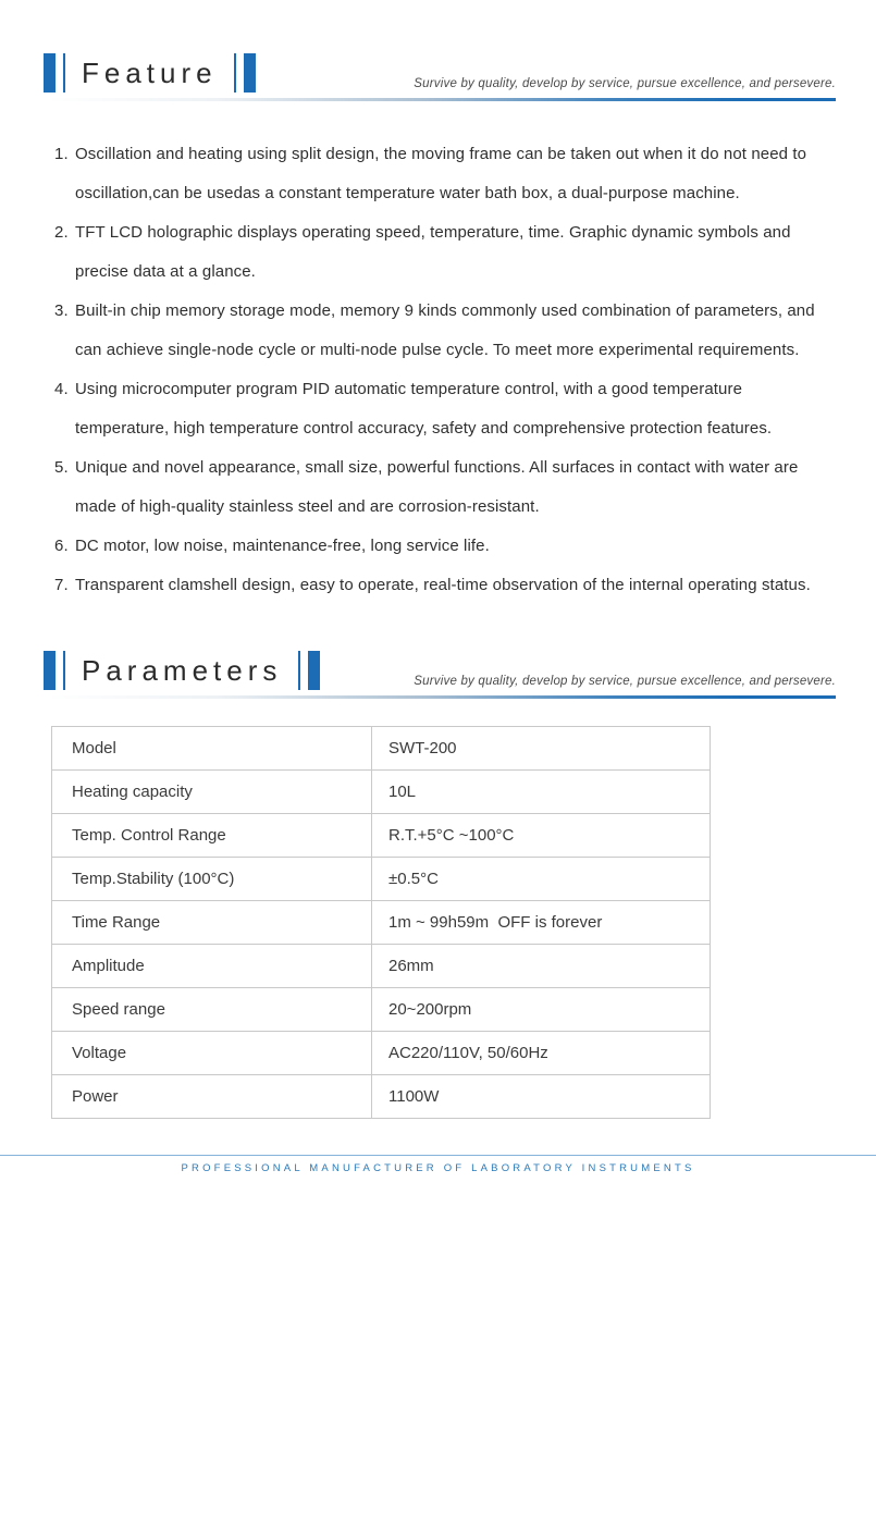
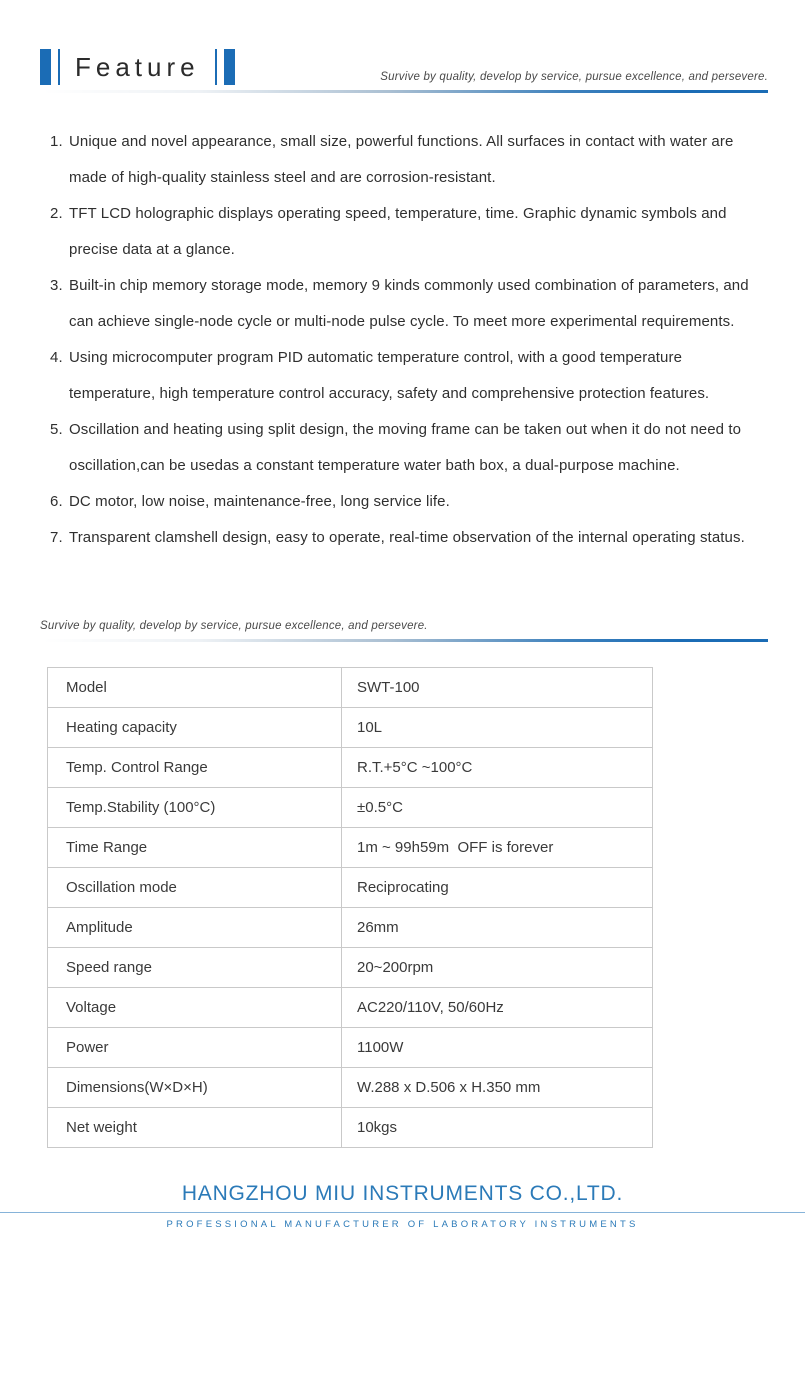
  Feature
  Survive by quality, develop by service, pursue excellence, and persevere.
- Oscillation and heating using split design, the moving frame can be taken out when it do not need to oscillation,can be usedas a constant temperature water bath box, a dual-purpose machine.
+ Unique and novel appearance, small size, powerful functions. All surfaces in contact with water are made of high-quality stainless steel and are corrosion-resistant.
  TFT LCD holographic displays operating speed, temperature, time. Graphic dynamic symbols and precise data at a glance.
  Built-in chip memory storage mode, memory 9 kinds commonly used combination of parameters, and can achieve single-node cycle or multi-node pulse cycle. To meet more experimental requirements.
  Using microcomputer program PID automatic temperature control, with a good temperature temperature, high temperature control accuracy, safety and comprehensive protection features.
- Unique and novel appearance, small size, powerful functions. All surfaces in contact with water are made of high-quality stainless steel and are corrosion-resistant.
+ Oscillation and heating using split design, the moving frame can be taken out when it do not need to oscillation,can be usedas a constant temperature water bath box, a dual-purpose machine.
  DC motor, low noise, maintenance-free, long service life.
  Transparent clamshell design, easy to operate, real-time observation of the internal operating status.
- Parameters
  Survive by quality, develop by service, pursue excellence, and persevere.
- Model	SWT-200
+ Model	SWT-100
  Heating capacity	10L
  Temp. Control Range	R.T.+5°C ~100°C
  Temp.Stability (100°C)	±0.5°C
  Time Range	1m ~ 99h59m OFF is forever
+ Oscillation mode	Reciprocating
  Amplitude	26mm
  Speed range	20~200rpm
  Voltage	AC220/110V, 50/60Hz
  Power	1100W
+ Dimensions(W×D×H)	W.288 x D.506 x H.350 mm
+ Net weight	10kgs
+ HANGZHOU MIU INSTRUMENTS CO.,LTD.
  PROFESSIONAL MANUFACTURER OF LABORATORY INSTRUMENTS
